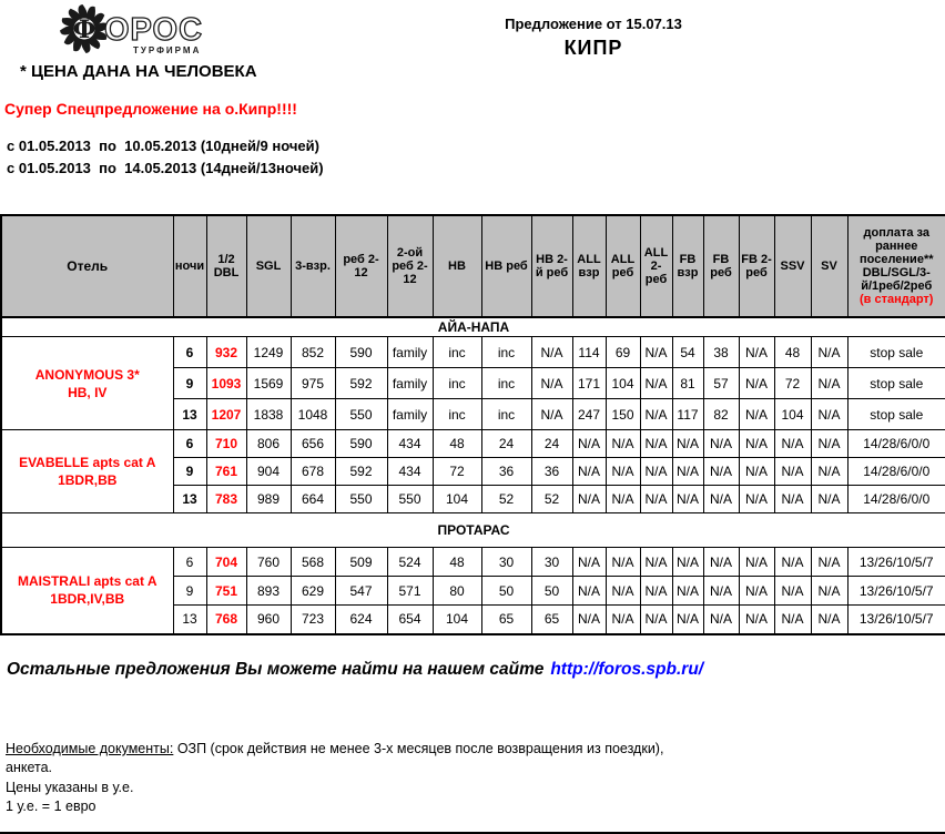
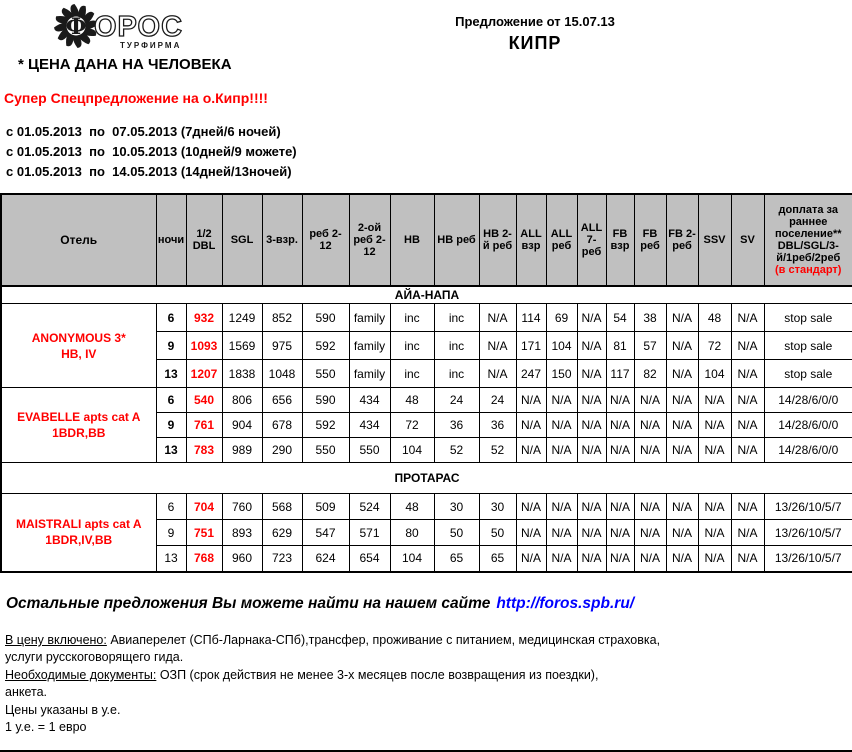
  Ф
  ОРОС
  ТУРФИРМА
  Предложение от 15.07.13
  КИПР
  * ЦЕНА ДАНА НА ЧЕЛОВЕКА
  Супер Спецпредложение на о.Кипр!!!!
+ с 01.05.2013 по 07.05.2013 (7дней/6 ночей)
- с 01.05.2013 по 10.05.2013 (10дней/9 ночей)
+ с 01.05.2013 по 10.05.2013 (10дней/9 можете)
  с 01.05.2013 по 14.05.2013 (14дней/13ночей)
- Отель	ночи	1/2 DBL	SGL	3-взр.	реб 2-12	2-ой реб 2-12	HB	HB реб	HB 2-й реб	ALL взр	ALL реб	ALL 2-реб	FB взр	FB реб	FB 2-реб	SSV	SV	доплата за раннее поселение** DBL/SGL/3-й/1реб/2реб(в стандарт)
+ Отель	ночи	1/2 DBL	SGL	3-взр.	реб 2-12	2-ой реб 2-12	HB	HB реб	HB 2-й реб	ALL взр	ALL реб	ALL 7-реб	FB взр	FB реб	FB 2-реб	SSV	SV	доплата за раннее поселение** DBL/SGL/3-й/1реб/2реб(в стандарт)
  АЙА-НАПА
  ANONYMOUS 3*HB, IV	6	932	1249	852	590	family	inc	inc	N/A	114	69	N/A	54	38	N/A	48	N/A	stop sale
  9	1093	1569	975	592	family	inc	inc	N/A	171	104	N/A	81	57	N/A	72	N/A	stop sale
  13	1207	1838	1048	550	family	inc	inc	N/A	247	150	N/A	117	82	N/A	104	N/A	stop sale
- EVABELLE apts cat A1BDR,BB	6	710	806	656	590	434	48	24	24	N/A	N/A	N/A	N/A	N/A	N/A	N/A	N/A	14/28/6/0/0
+ EVABELLE apts cat A1BDR,BB	6	540	806	656	590	434	48	24	24	N/A	N/A	N/A	N/A	N/A	N/A	N/A	N/A	14/28/6/0/0
  9	761	904	678	592	434	72	36	36	N/A	N/A	N/A	N/A	N/A	N/A	N/A	N/A	14/28/6/0/0
- 13	783	989	664	550	550	104	52	52	N/A	N/A	N/A	N/A	N/A	N/A	N/A	N/A	14/28/6/0/0
+ 13	783	989	290	550	550	104	52	52	N/A	N/A	N/A	N/A	N/A	N/A	N/A	N/A	14/28/6/0/0
  ПРОТАРАС
  MAISTRALI apts cat A1BDR,IV,BB	6	704	760	568	509	524	48	30	30	N/A	N/A	N/A	N/A	N/A	N/A	N/A	N/A	13/26/10/5/7
  9	751	893	629	547	571	80	50	50	N/A	N/A	N/A	N/A	N/A	N/A	N/A	N/A	13/26/10/5/7
  13	768	960	723	624	654	104	65	65	N/A	N/A	N/A	N/A	N/A	N/A	N/A	N/A	13/26/10/5/7
  Остальные предложения Вы можете найти на нашем сайте http://foros.spb.ru/
+ В цену включено: Авиаперелет (СПб-Ларнака-СПб),трансфер, проживание с питанием, медицинская страховка,
+ услуги русскоговорящего гида.
  Необходимые документы: ОЗП (срок действия не менее 3-х месяцев после возвращения из поездки),
  анкета.
  Цены указаны в у.е.
  1 у.е. = 1 евро
